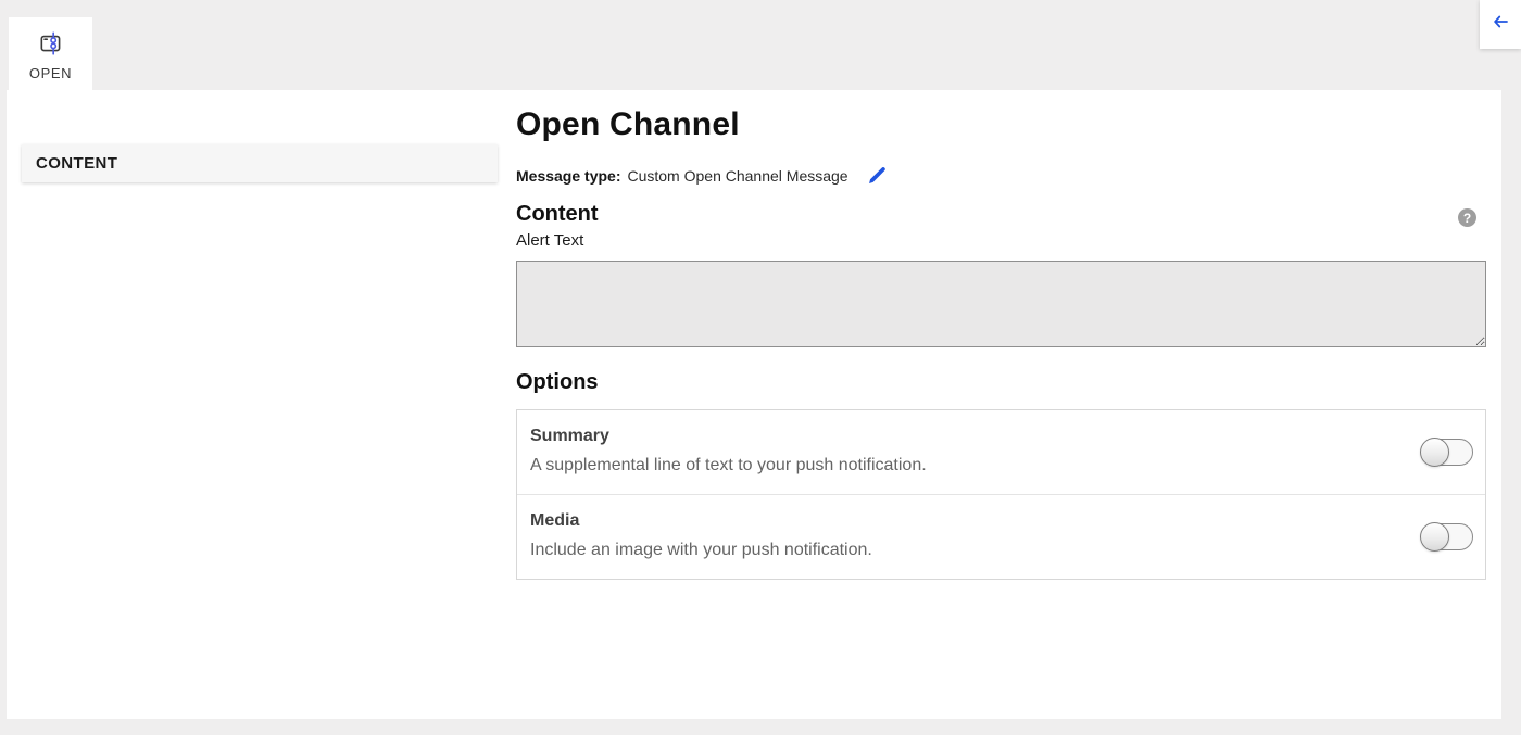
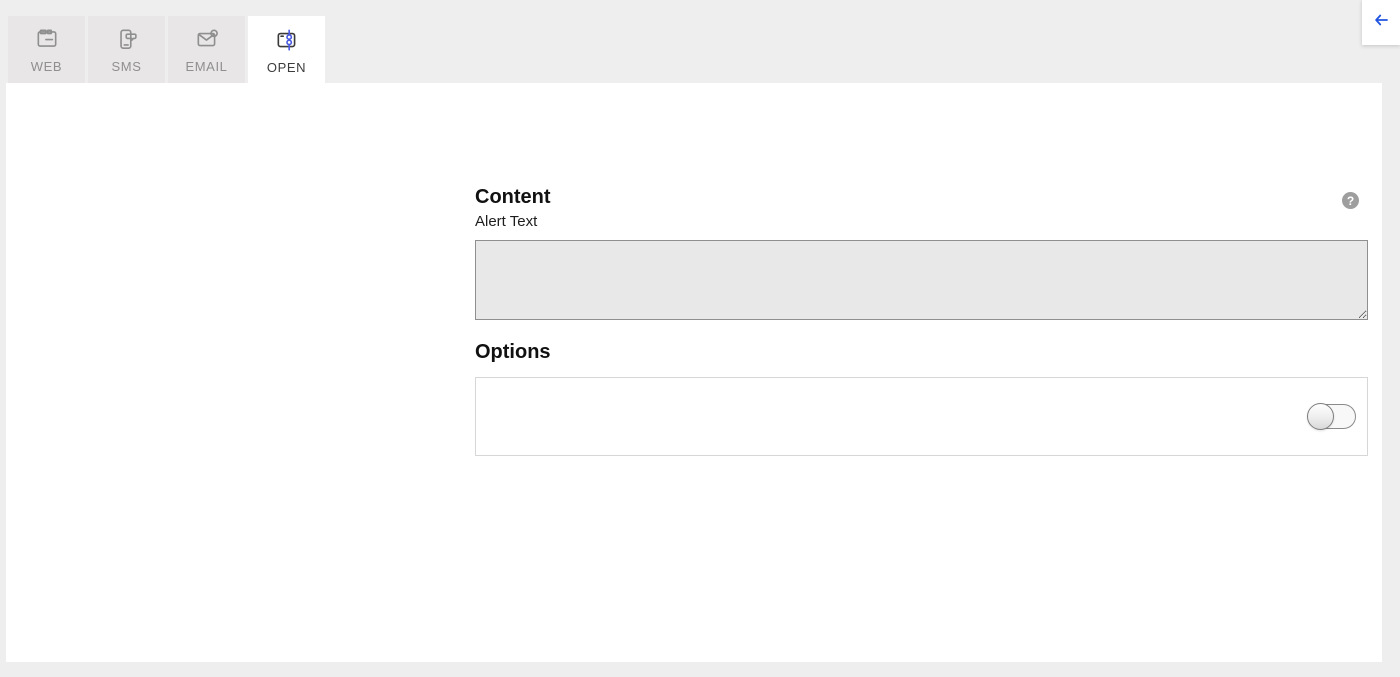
+ WEB
+ SMS
+ EMAIL
  OPEN
- CONTENT
- Open Channel
- Message type:
- Custom Open Channel Message
  Content
  ?
  Alert Text
  Options
- Summary
- A supplemental line of text to your push notification.
- Media
- Include an image with your push notification.
